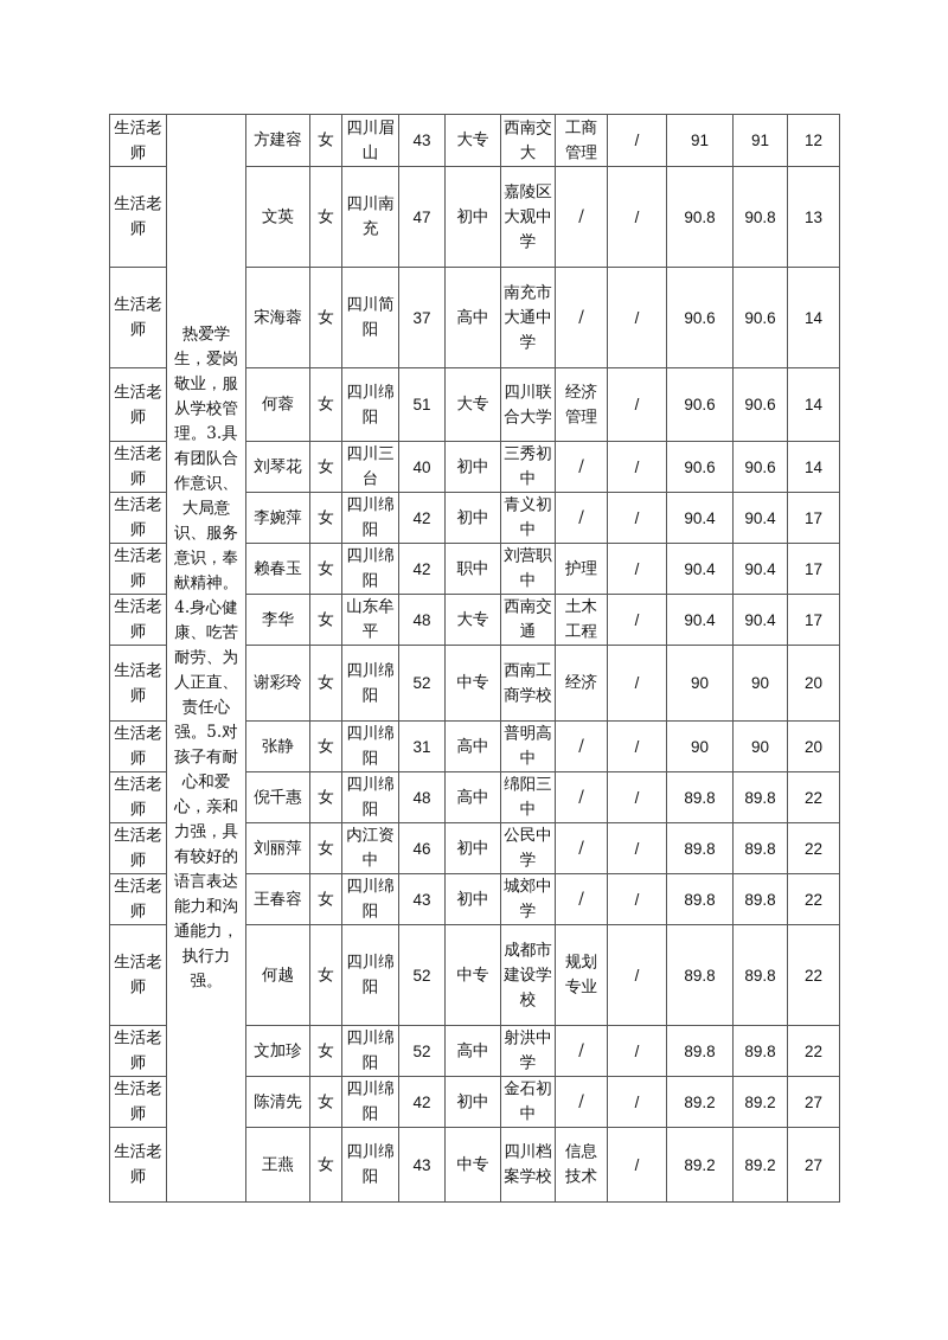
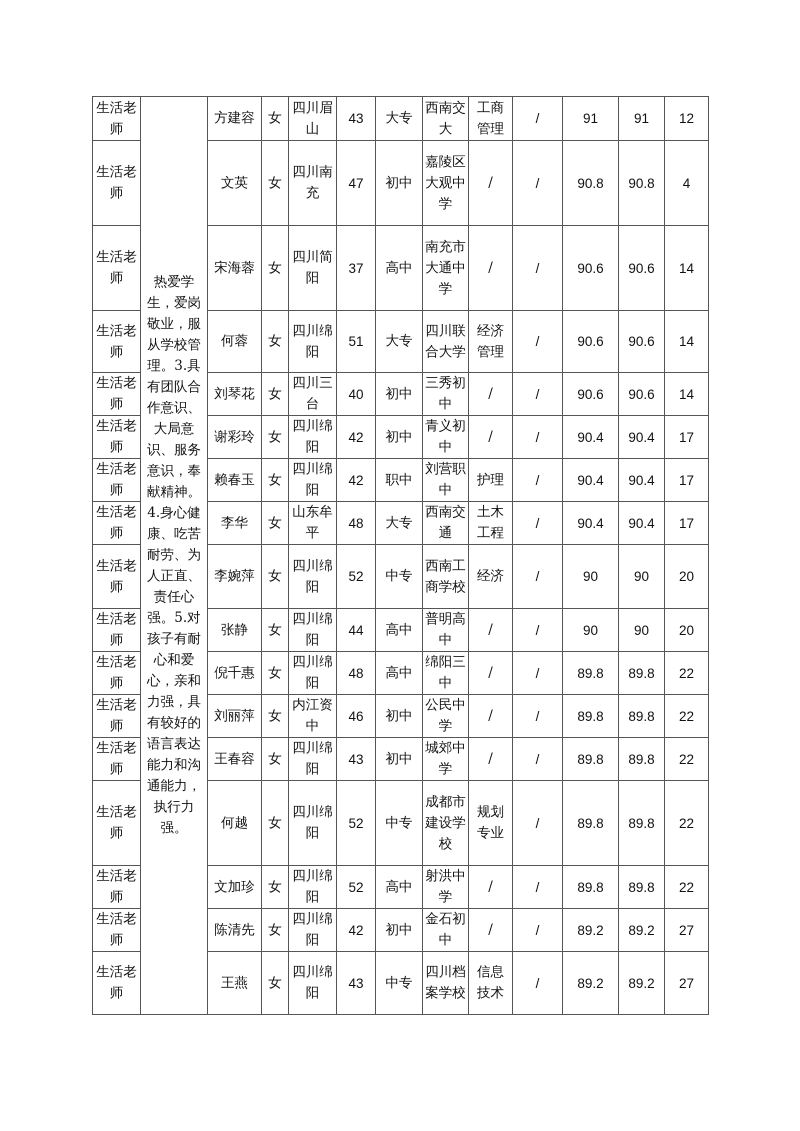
  生活老师	热爱学生，爱岗敬业，服从学校管理。3.具有团队合作意识、大局意识、服务意识，奉献精神。4.身心健康、吃苦耐劳、为人正直、责任心强。5.对孩子有耐心和爱心，亲和力强，具有较好的语言表达能力和沟通能力，执行力强。	方建容	女	四川眉山	43	大专	西南交大	工商管理	/	91	91	12
- 生活老师	文英	女	四川南充	47	初中	嘉陵区大观中学	/	/	90.8	90.8	13
+ 生活老师	文英	女	四川南充	47	初中	嘉陵区大观中学	/	/	90.8	90.8	4
  生活老师	宋海蓉	女	四川简阳	37	高中	南充市大通中学	/	/	90.6	90.6	14
  生活老师	何蓉	女	四川绵阳	51	大专	四川联合大学	经济管理	/	90.6	90.6	14
  生活老师	刘琴花	女	四川三台	40	初中	三秀初中	/	/	90.6	90.6	14
- 生活老师	李婉萍	女	四川绵阳	42	初中	青义初中	/	/	90.4	90.4	17
+ 生活老师	谢彩玲	女	四川绵阳	42	初中	青义初中	/	/	90.4	90.4	17
  生活老师	赖春玉	女	四川绵阳	42	职中	刘营职中	护理	/	90.4	90.4	17
  生活老师	李华	女	山东牟平	48	大专	西南交通	土木工程	/	90.4	90.4	17
- 生活老师	谢彩玲	女	四川绵阳	52	中专	西南工商学校	经济	/	90	90	20
+ 生活老师	李婉萍	女	四川绵阳	52	中专	西南工商学校	经济	/	90	90	20
- 生活老师	张静	女	四川绵阳	31	高中	普明高中	/	/	90	90	20
+ 生活老师	张静	女	四川绵阳	44	高中	普明高中	/	/	90	90	20
  生活老师	倪千惠	女	四川绵阳	48	高中	绵阳三中	/	/	89.8	89.8	22
  生活老师	刘丽萍	女	内江资中	46	初中	公民中学	/	/	89.8	89.8	22
  生活老师	王春容	女	四川绵阳	43	初中	城郊中学	/	/	89.8	89.8	22
  生活老师	何越	女	四川绵阳	52	中专	成都市建设学校	规划专业	/	89.8	89.8	22
  生活老师	文加珍	女	四川绵阳	52	高中	射洪中学	/	/	89.8	89.8	22
  生活老师	陈清先	女	四川绵阳	42	初中	金石初中	/	/	89.2	89.2	27
  生活老师	王燕	女	四川绵阳	43	中专	四川档案学校	信息技术	/	89.2	89.2	27
